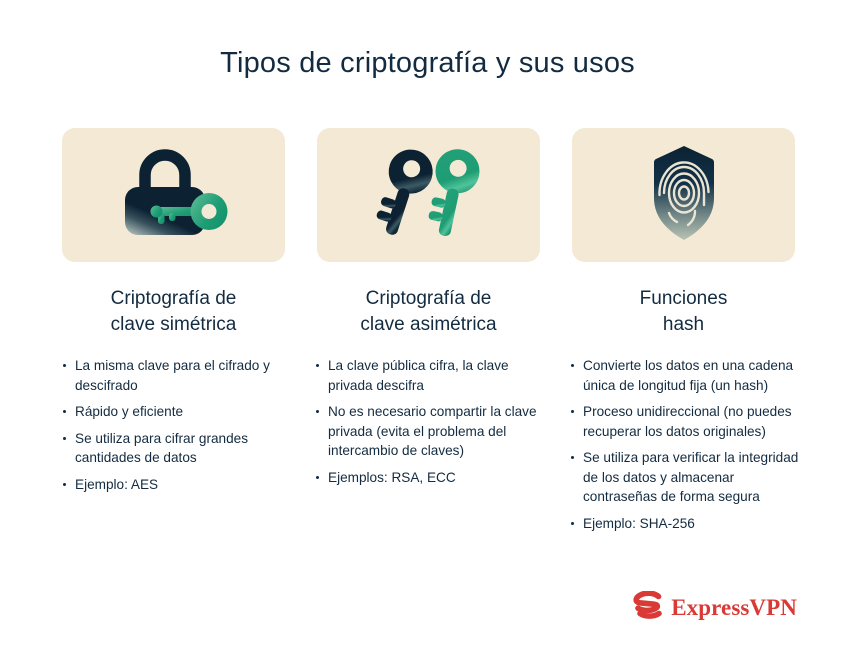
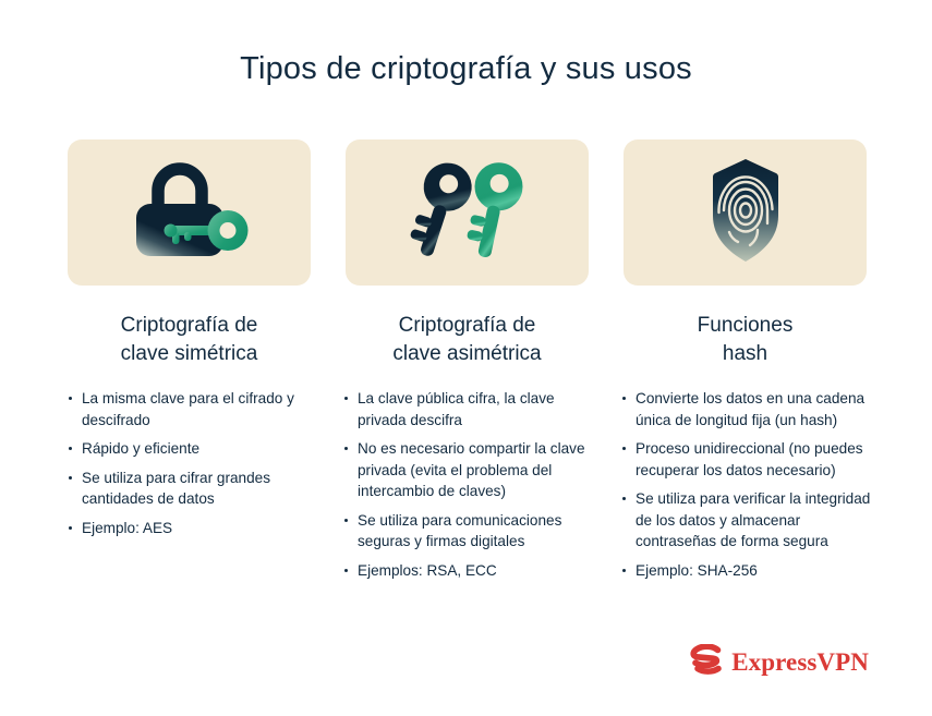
  Tipos de criptografía y sus usos
  Criptografía de
  clave simétrica
  La misma clave para el cifrado y descifrado
  Rápido y eficiente
  Se utiliza para cifrar grandes cantidades de datos
  Ejemplo: AES
  Criptografía de
  clave asimétrica
  La clave pública cifra, la clave privada descifra
  No es necesario compartir la clave privada (evita el problema del intercambio de claves)
+ Se utiliza para comunicaciones seguras y firmas digitales
  Ejemplos: RSA, ECC
  Funciones
  hash
  Convierte los datos en una cadena única de longitud fija (un hash)
- Proceso unidireccional (no puedes recuperar los datos originales)
+ Proceso unidireccional (no puedes recuperar los datos necesario)
  Se utiliza para verificar la integridad de los datos y almacenar contraseñas de forma segura
  Ejemplo: SHA-256
  ExpressVPN
